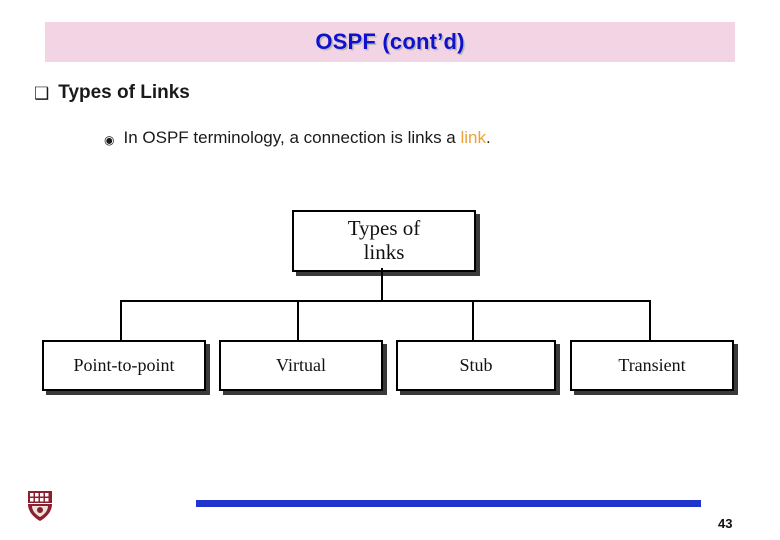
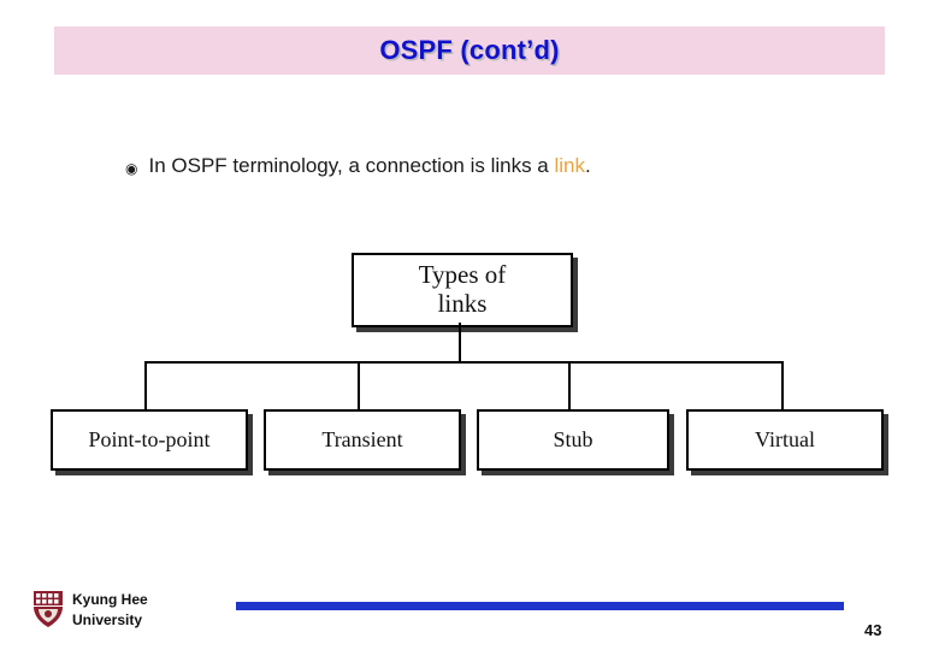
  OSPF (cont’d)
- ❑
- Types of Links
  ◉
  In OSPF terminology, a connection is links a link.
  Types of
  links
  Point-to-point
- Virtual
+ Transient
  Stub
- Transient
+ Virtual
+ Kyung Hee
+ University
  43
